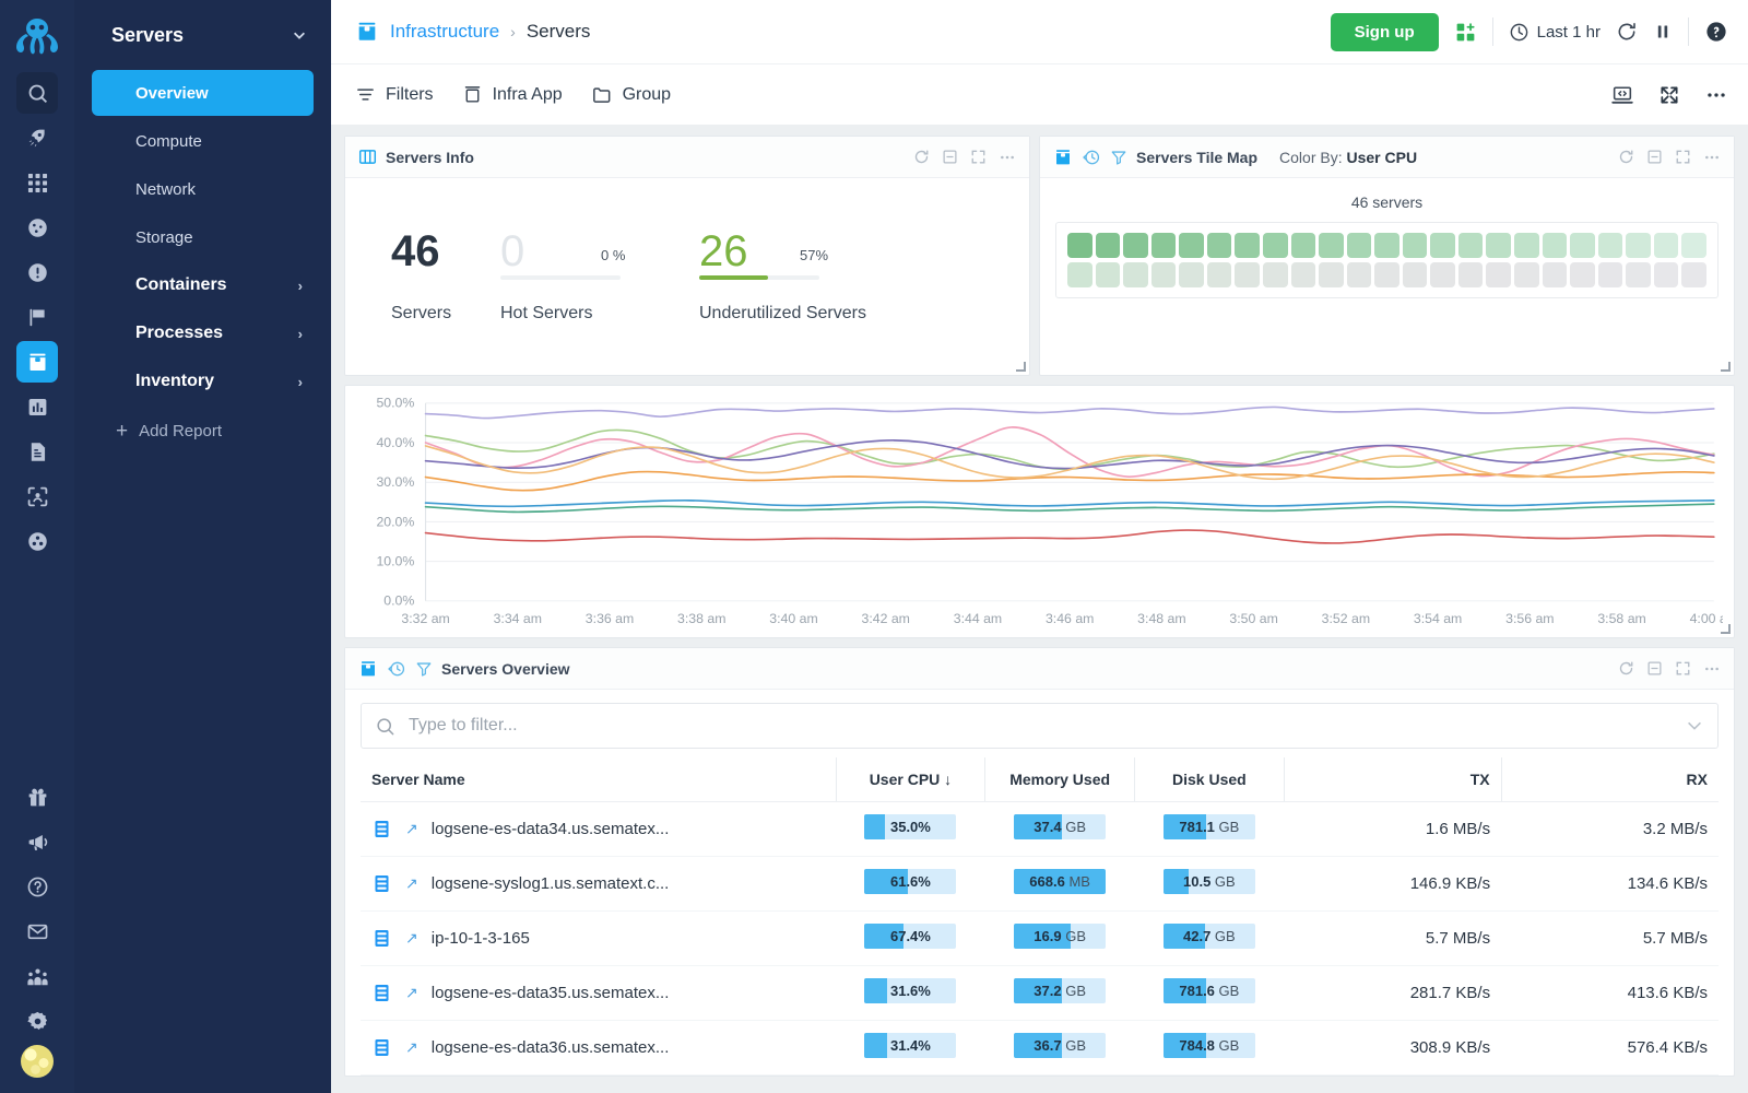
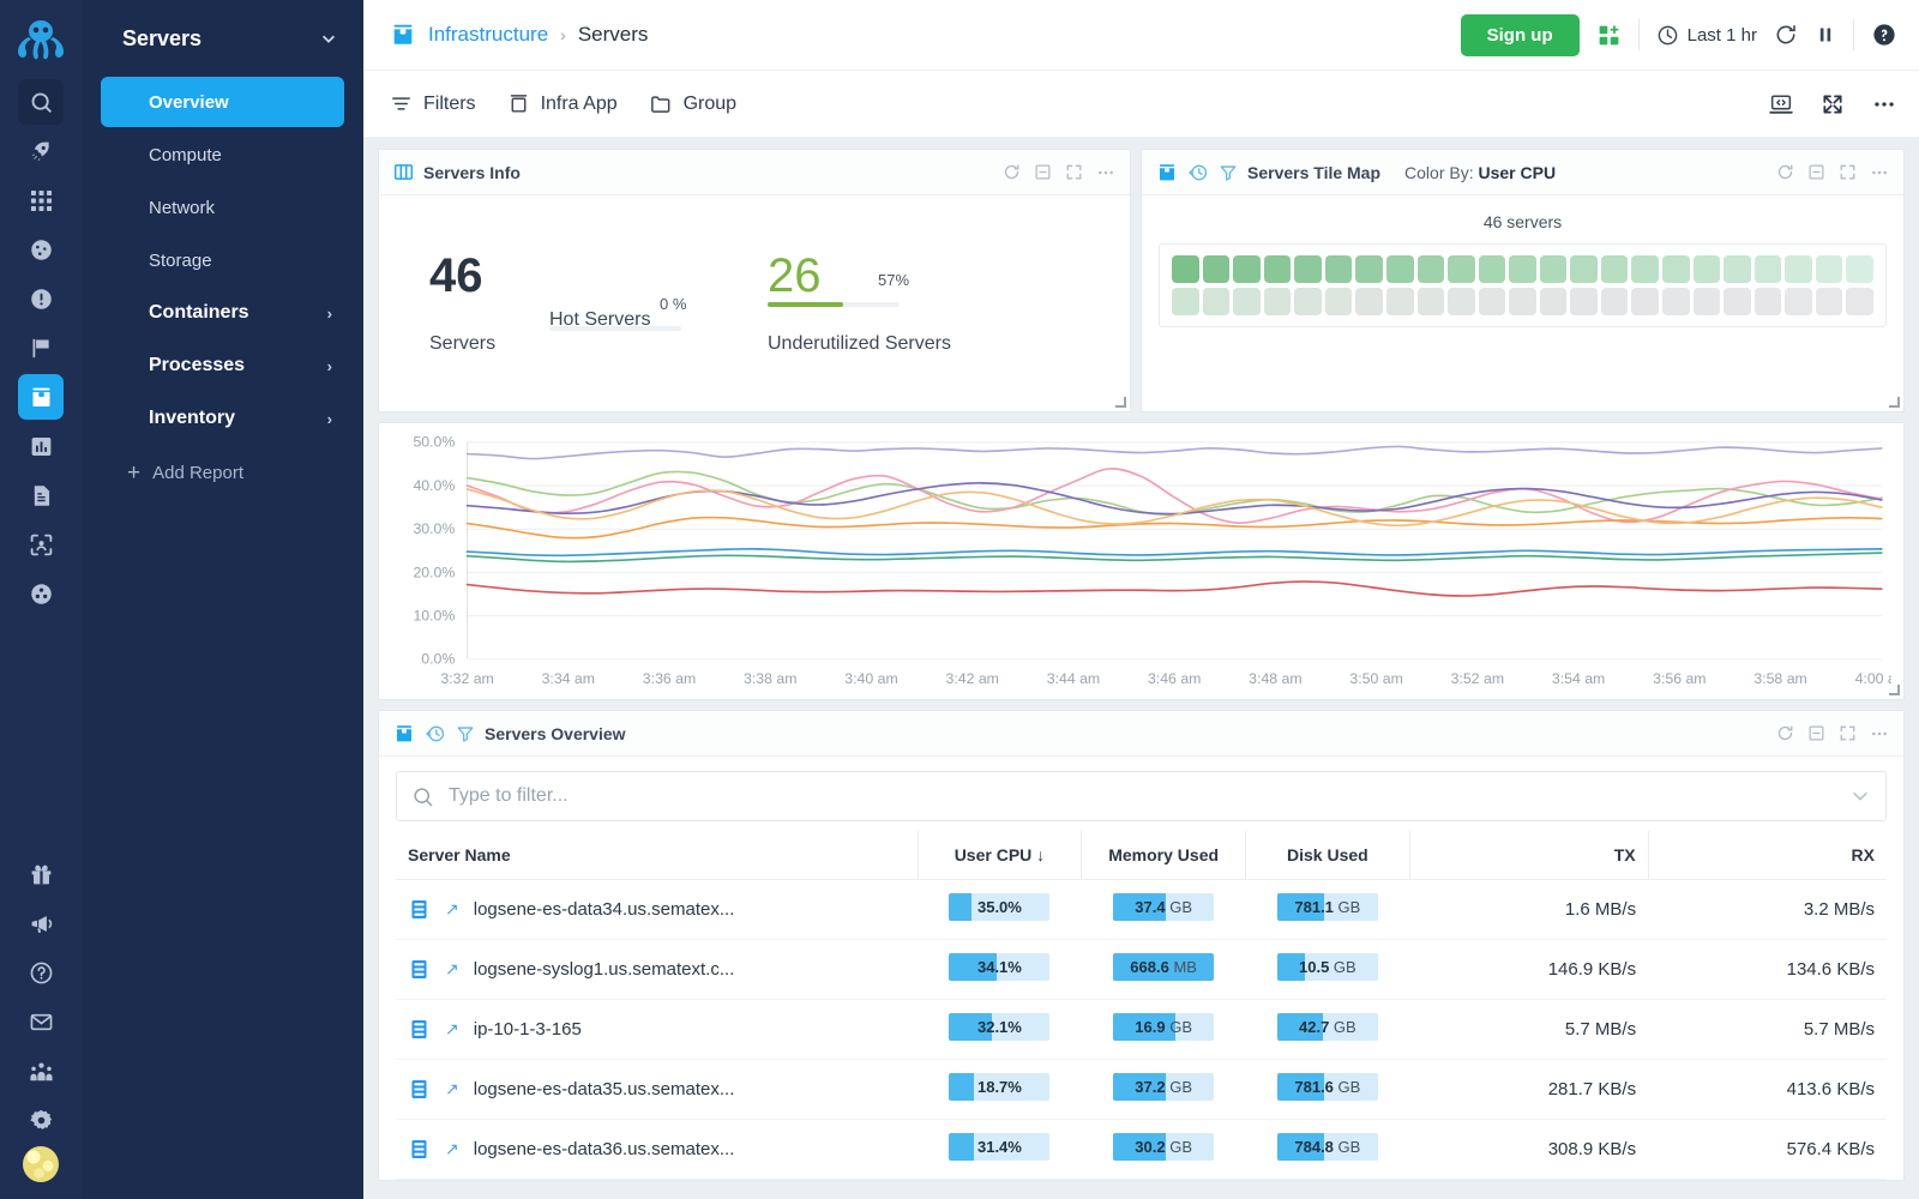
  Servers
  Overview
  Compute
  Network
  Storage
  Containers
  ›
  Processes
  ›
  Inventory
  ›
  +
  Add Report
  Infrastructure
  ›
  Servers
  Sign up
  Last 1 hr
  Filters
  Infra App
  Group
  Servers Info
  46
  Servers
- 0
  0 %
  Hot Servers
  26
  57%
  Underutilized Servers
  Servers Tile Map
  Color By: User CPU
  46 servers
  0.0%
  10.0%
  20.0%
  30.0%
  40.0%
  50.0%
  3:32 am
  3:34 am
  3:36 am
  3:38 am
  3:40 am
  3:42 am
  3:44 am
  3:46 am
  3:48 am
  3:50 am
  3:52 am
  3:54 am
  3:56 am
  3:58 am
  Servers Overview
  Type to filter...
  Server Name	User CPU ↓	Memory Used	Disk Used	TX	RX
  ↗ logsene-es-data34.us.sematex...	35.0%	37.4 GB	781.1 GB	1.6 MB/s	3.2 MB/s
- ↗ logsene-syslog1.us.sematext.c...	61.6%	668.6 MB	10.5 GB	146.9 KB/s	134.6 KB/s
+ ↗ logsene-syslog1.us.sematext.c...	34.1%	668.6 MB	10.5 GB	146.9 KB/s	134.6 KB/s
- ↗ ip-10-1-3-165	67.4%	16.9 GB	42.7 GB	5.7 MB/s	5.7 MB/s
+ ↗ ip-10-1-3-165	32.1%	16.9 GB	42.7 GB	5.7 MB/s	5.7 MB/s
- ↗ logsene-es-data35.us.sematex...	31.6%	37.2 GB	781.6 GB	281.7 KB/s	413.6 KB/s
+ ↗ logsene-es-data35.us.sematex...	18.7%	37.2 GB	781.6 GB	281.7 KB/s	413.6 KB/s
- ↗ logsene-es-data36.us.sematex...	31.4%	36.7 GB	784.8 GB	308.9 KB/s	576.4 KB/s
+ ↗ logsene-es-data36.us.sematex...	31.4%	30.2 GB	784.8 GB	308.9 KB/s	576.4 KB/s
